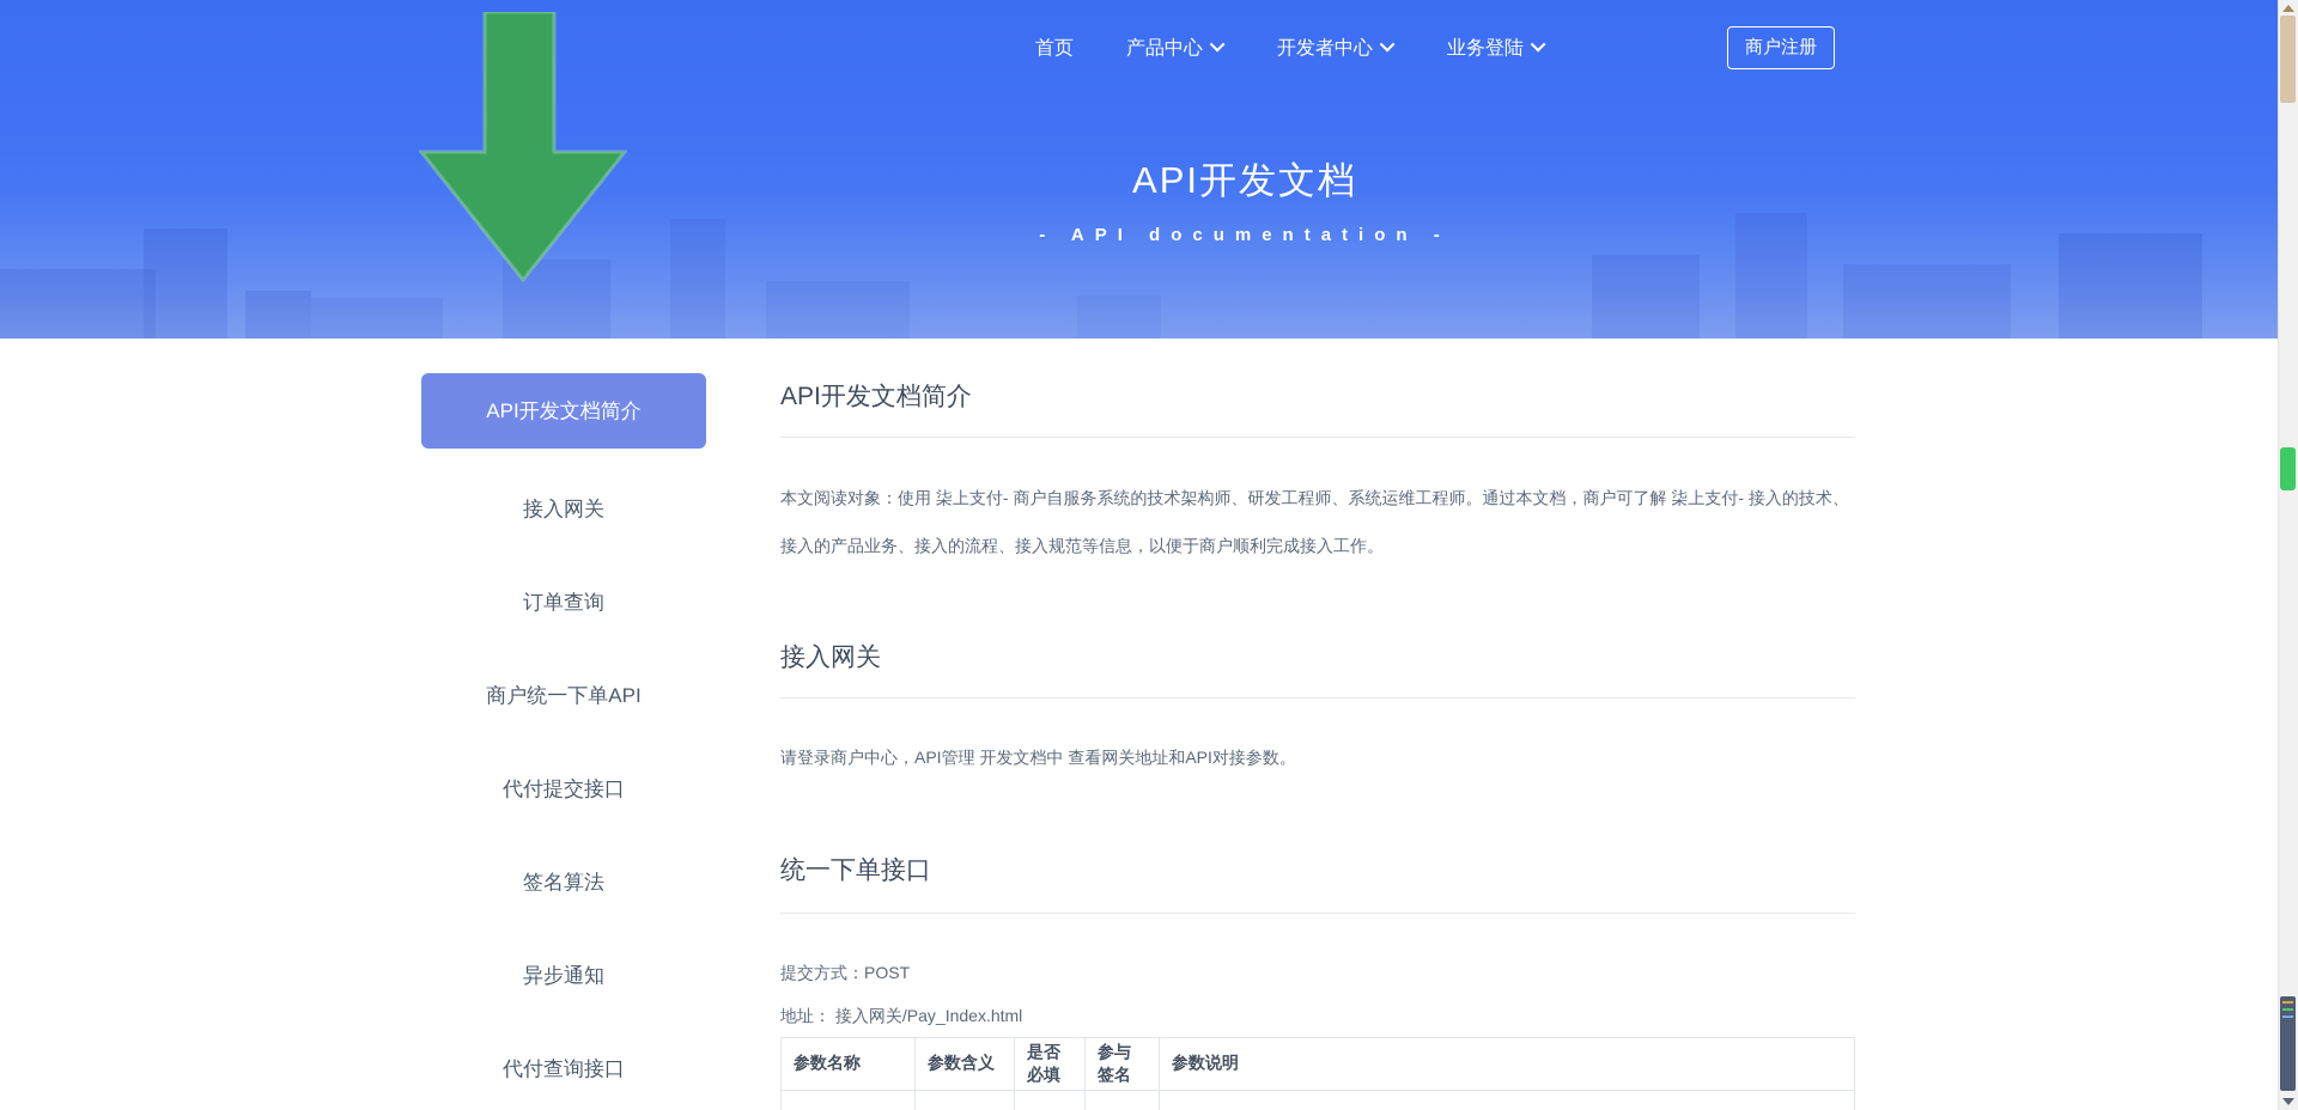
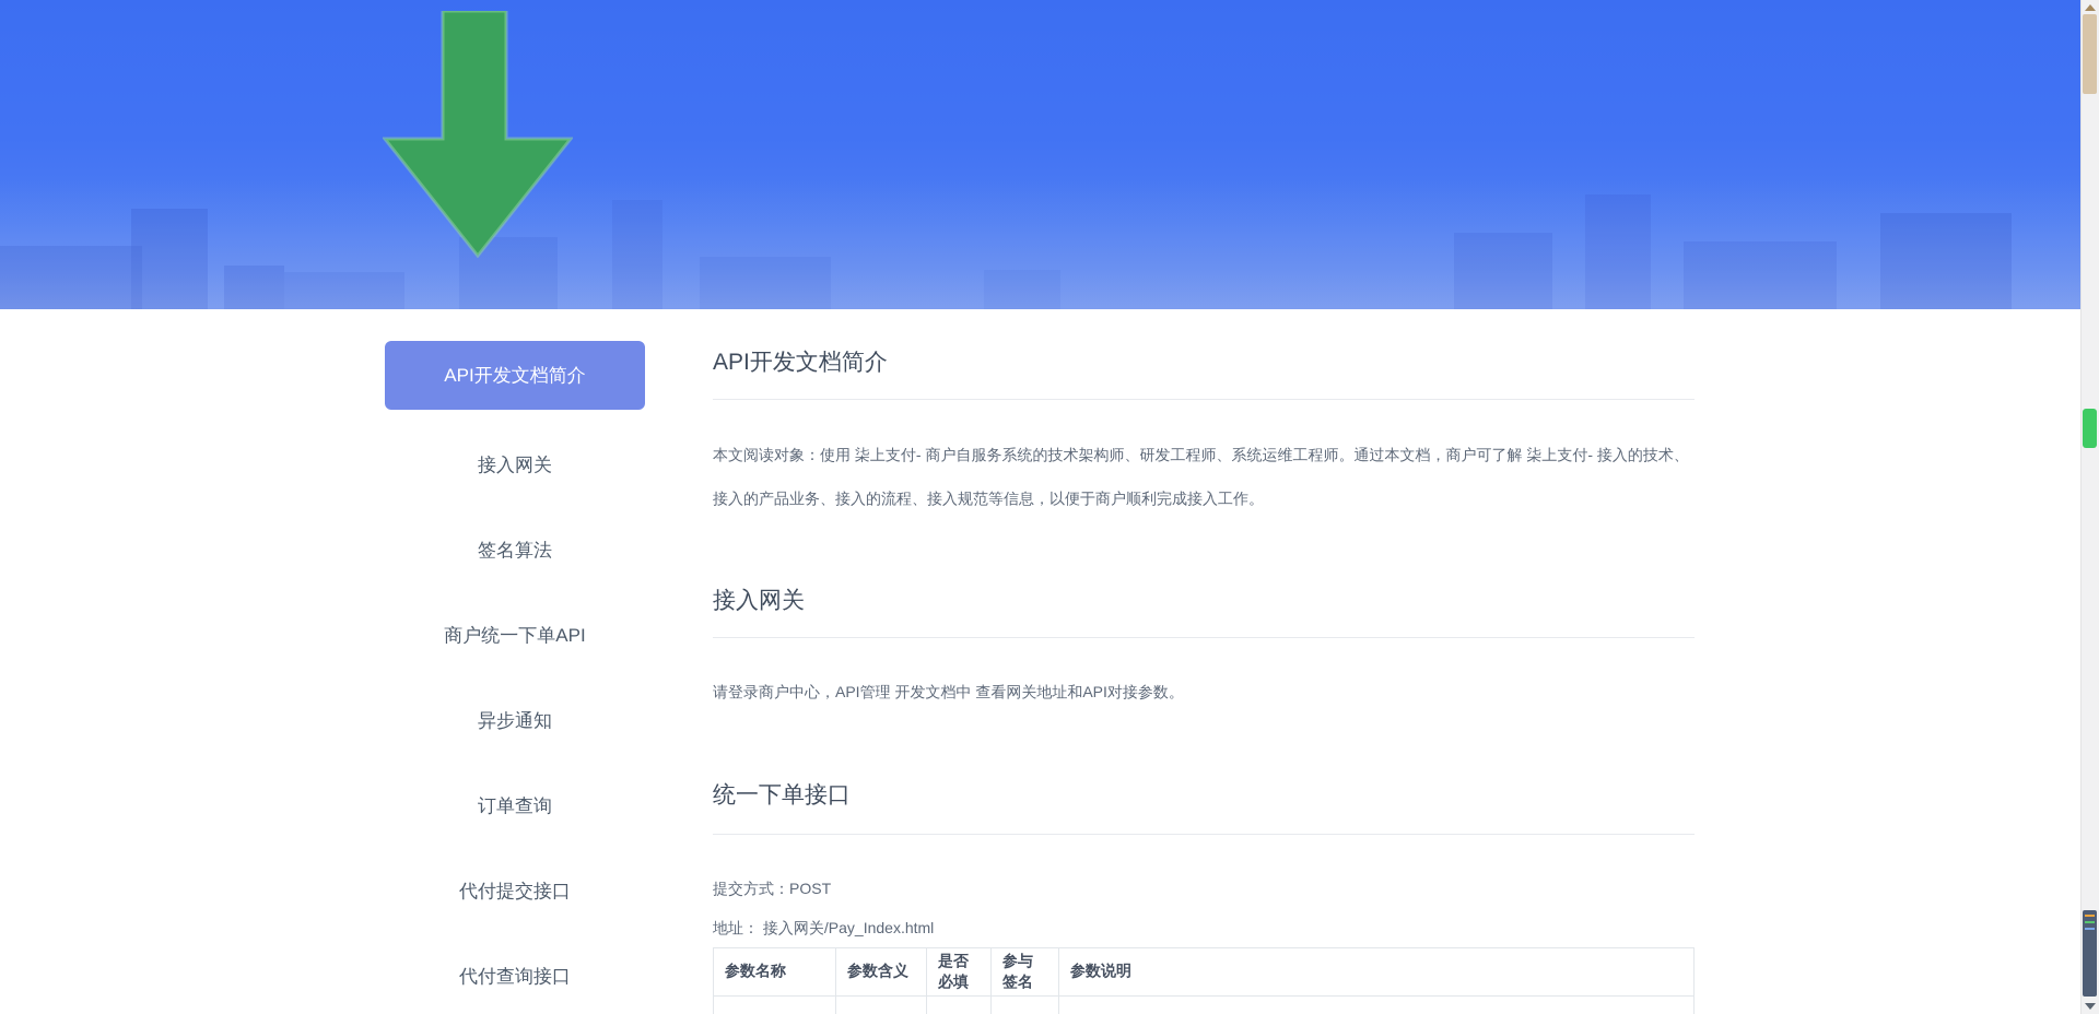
- 首页
- 产品中心
- 开发者中心
- 业务登陆
- 商户注册
- API开发文档
- - API documentation -
  API开发文档简介
  接入网关
- 订单查询
+ 签名算法
  商户统一下单API
- 代付提交接口
+ 异步通知
- 签名算法
+ 订单查询
- 异步通知
+ 代付提交接口
  代付查询接口
  API开发文档简介
  本文阅读对象：使用 柒上支付- 商户自服务系统的技术架构师、研发工程师、系统运维工程师。通过本文档，商户可了解 柒上支付- 接入的技术、接入的产品业务、接入的流程、接入规范等信息，以便于商户顺利完成接入工作。
  接入网关
  请登录商户中心，API管理 开发文档中 查看网关地址和API对接参数。
  统一下单接口
  提交方式：POST
  地址： 接入网关/Pay_Index.html
  参数名称	参数含义	是否必填	参与签名	参数说明
